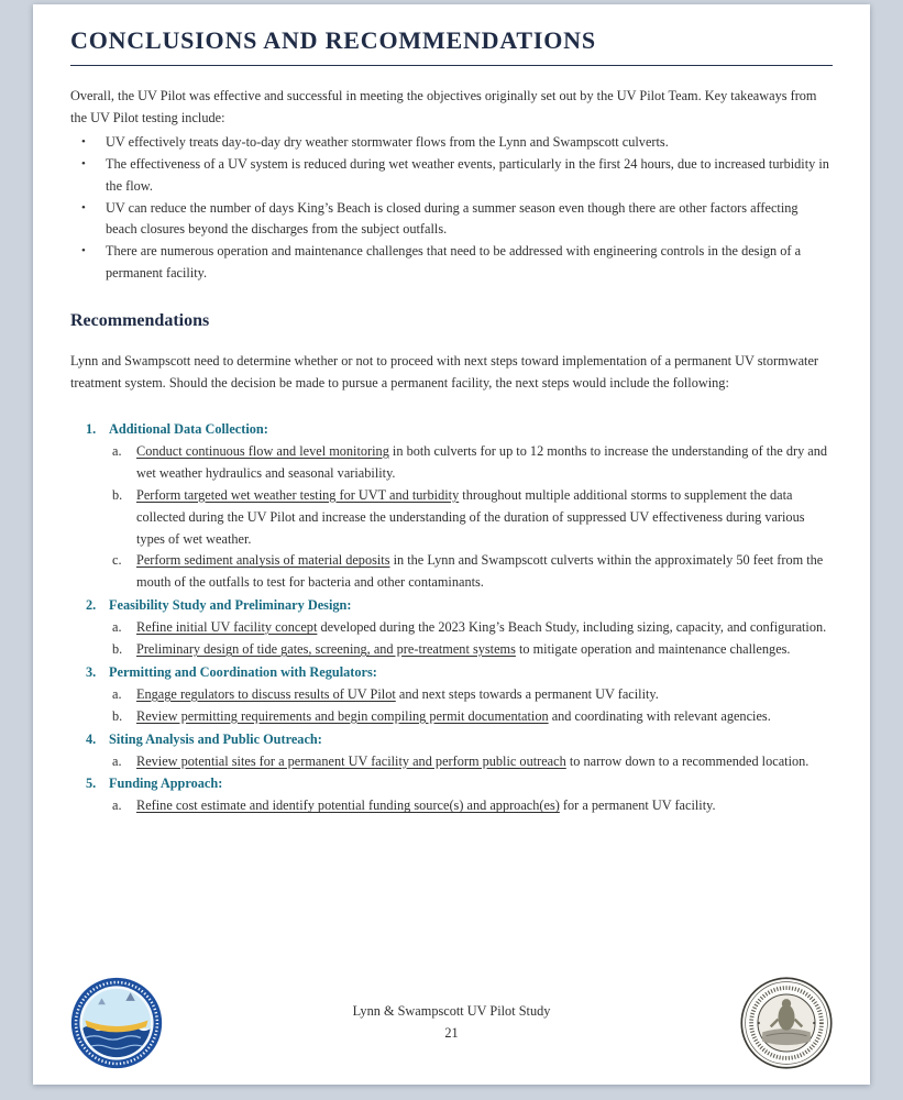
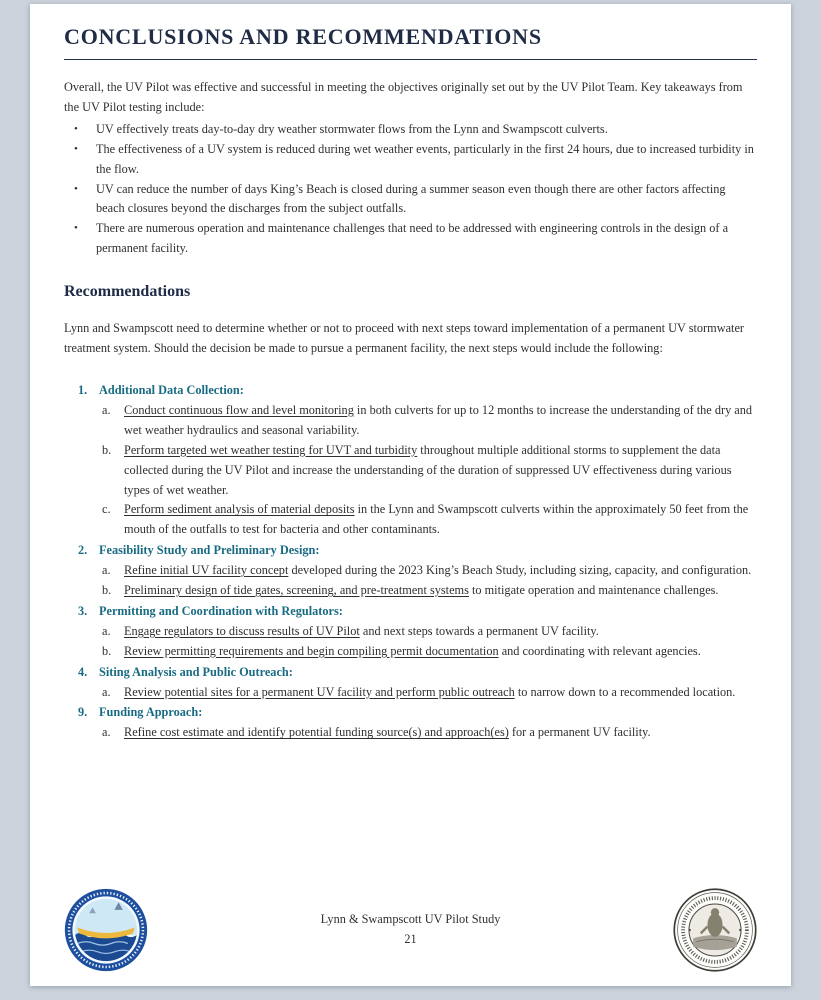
  CONCLUSIONS AND RECOMMENDATIONS
  Overall, the UV Pilot was effective and successful in meeting the objectives originally set out by the UV Pilot Team. Key takeaways from the UV Pilot testing include:
  •
  UV effectively treats day-to-day dry weather stormwater flows from the Lynn and Swampscott culverts.
  •
  The effectiveness of a UV system is reduced during wet weather events, particularly in the first 24 hours, due to increased turbidity in the flow.
  •
  UV can reduce the number of days King’s Beach is closed during a summer season even though there are other factors affecting beach closures beyond the discharges from the subject outfalls.
  •
  There are numerous operation and maintenance challenges that need to be addressed with engineering controls in the design of a permanent facility.
  Recommendations
  Lynn and Swampscott need to determine whether or not to proceed with next steps toward implementation of a permanent UV stormwater treatment system. Should the decision be made to pursue a permanent facility, the next steps would include the following:
  1.
  Additional Data Collection:
  a.
  Conduct continuous flow and level monitoring in both culverts for up to 12 months to increase the understanding of the dry and wet weather hydraulics and seasonal variability.
  b.
  Perform targeted wet weather testing for UVT and turbidity throughout multiple additional storms to supplement the data collected during the UV Pilot and increase the understanding of the duration of suppressed UV effectiveness during various types of wet weather.
  c.
  Perform sediment analysis of material deposits in the Lynn and Swampscott culverts within the approximately 50 feet from the mouth of the outfalls to test for bacteria and other contaminants.
  2.
  Feasibility Study and Preliminary Design:
  a.
  Refine initial UV facility concept developed during the 2023 King’s Beach Study, including sizing, capacity, and configuration.
  b.
  Preliminary design of tide gates, screening, and pre-treatment systems to mitigate operation and maintenance challenges.
  3.
  Permitting and Coordination with Regulators:
  a.
  Engage regulators to discuss results of UV Pilot and next steps towards a permanent UV facility.
  b.
  Review permitting requirements and begin compiling permit documentation and coordinating with relevant agencies.
  4.
  Siting Analysis and Public Outreach:
  a.
  Review potential sites for a permanent UV facility and perform public outreach to narrow down to a recommended location.
- 5.
+ 9.
  Funding Approach:
  a.
  Refine cost estimate and identify potential funding source(s) and approach(es) for a permanent UV facility.
  Lynn & Swampscott UV Pilot Study
  21
